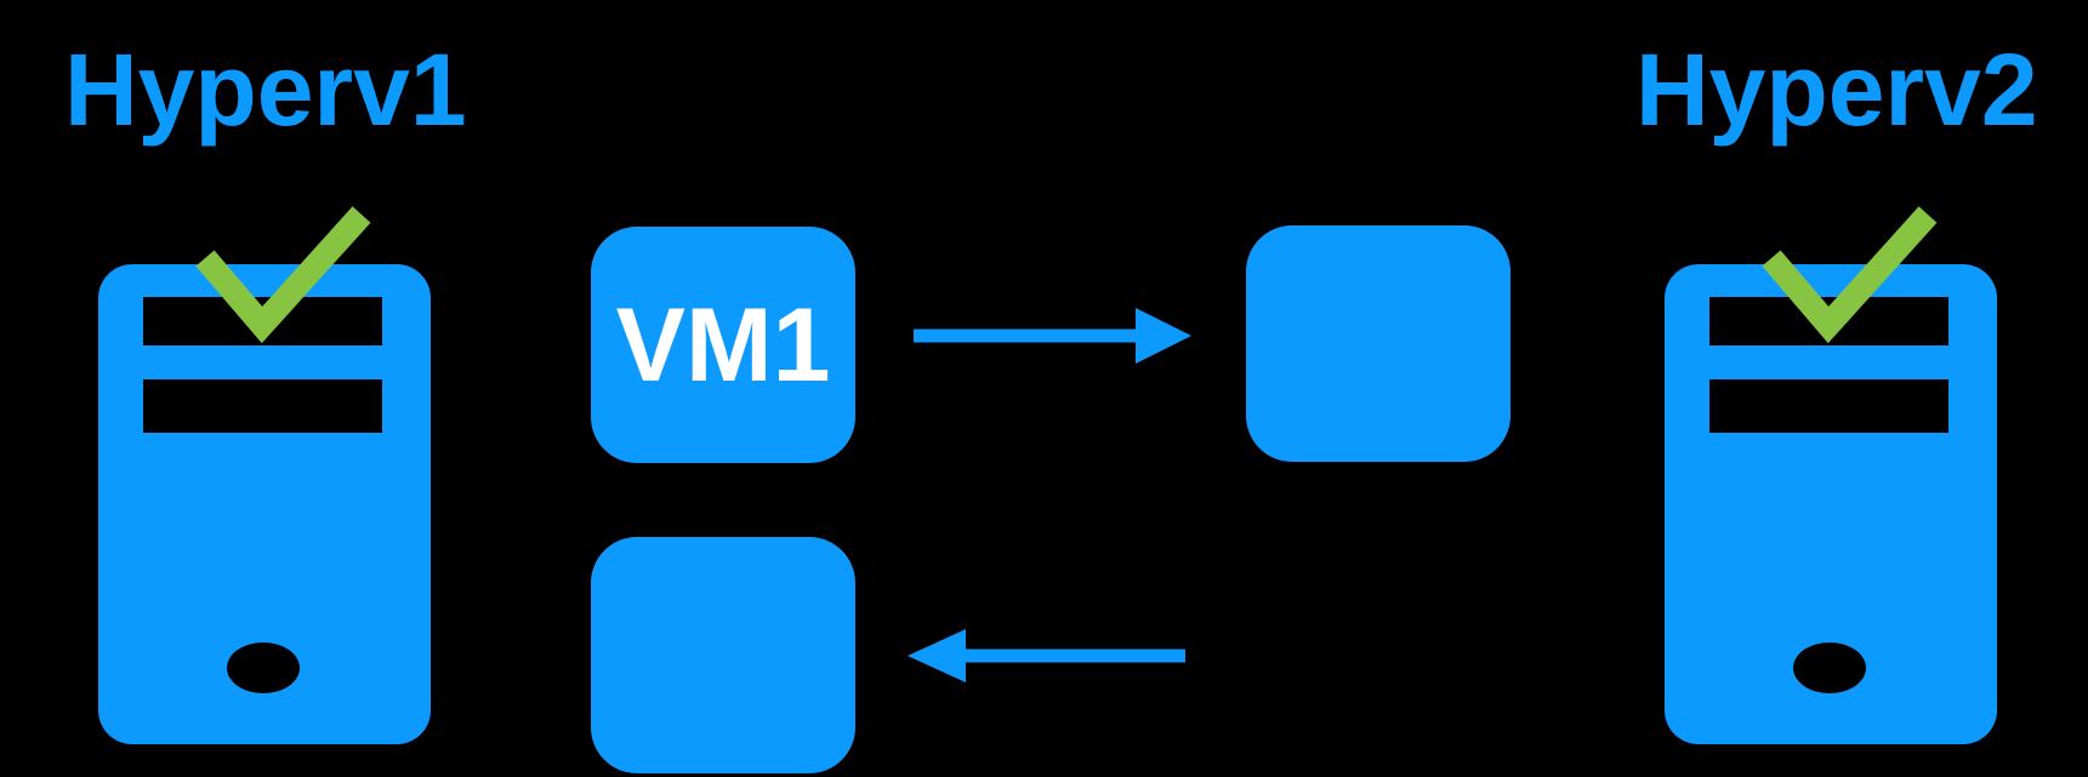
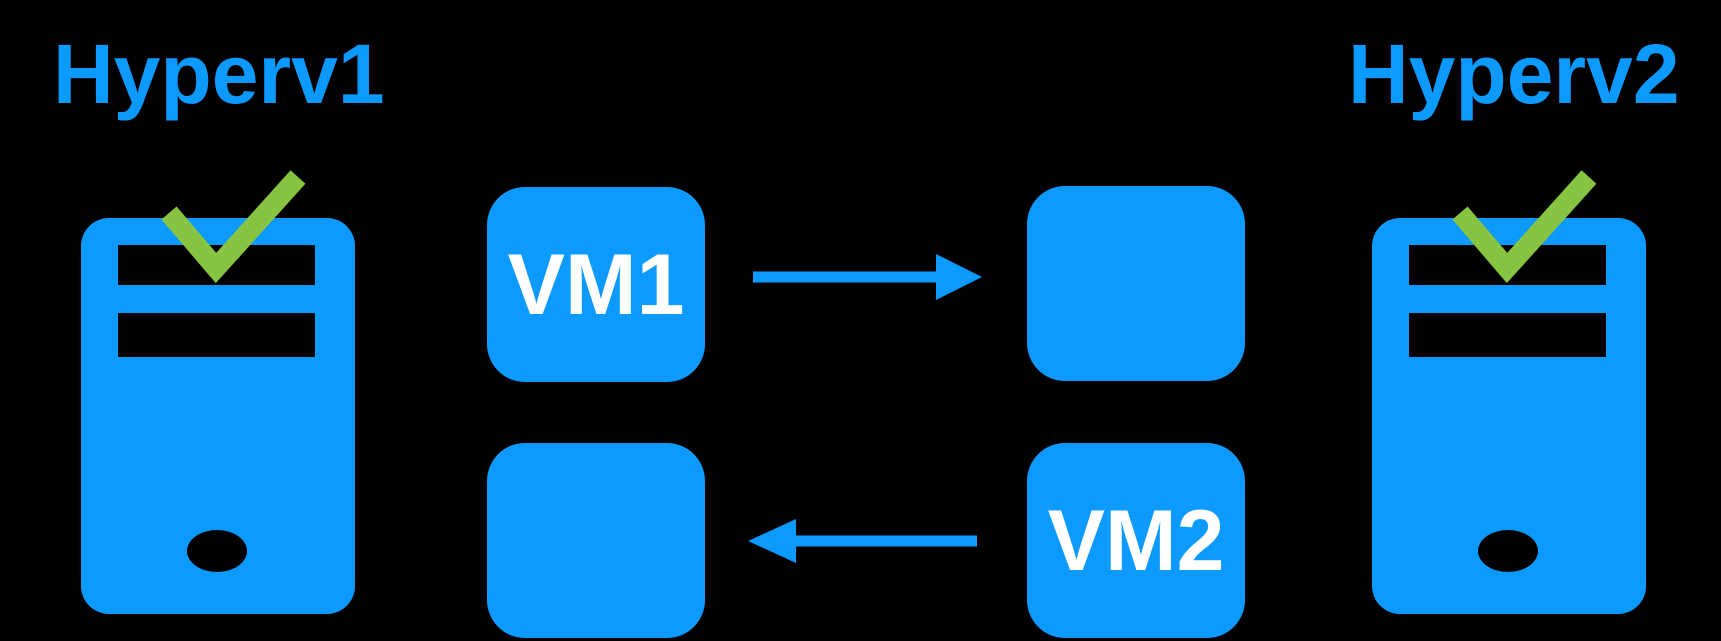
  Hyperv1
  Hyperv2
  VM1
+ VM2
